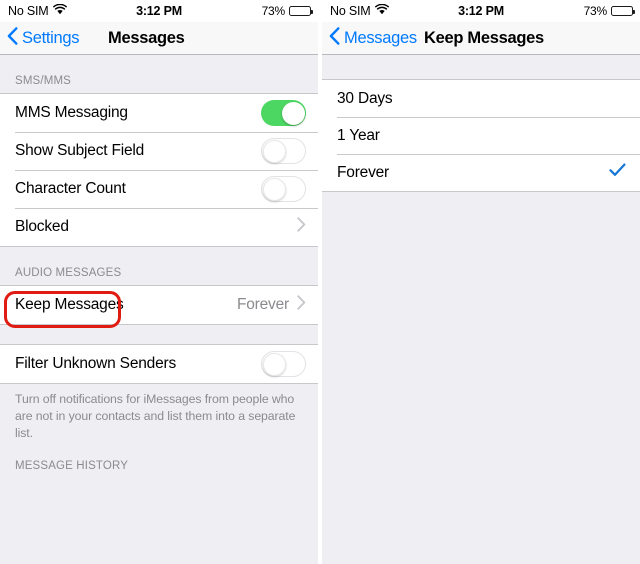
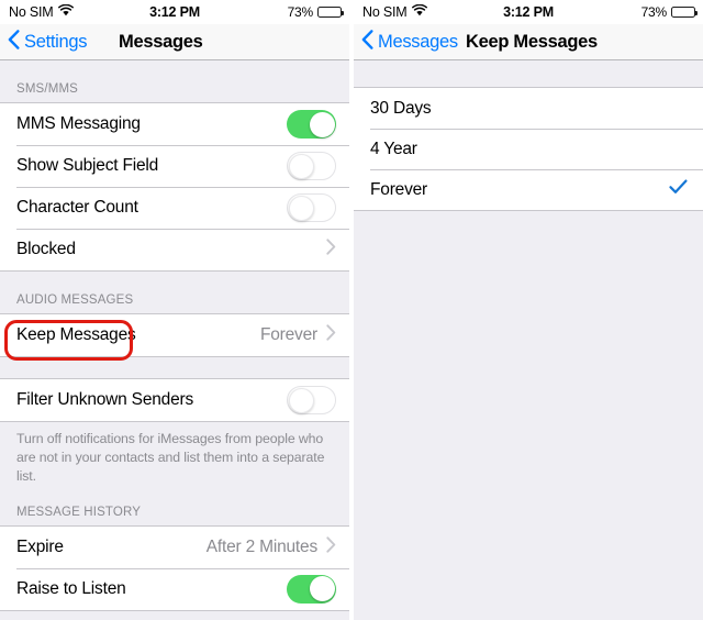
  No SIM
  3:12 PM
  73%
  Settings
  Messages
  SMS/MMS
  MMS Messaging
  Show Subject Field
  Character Count
  Blocked
  AUDIO MESSAGES
  Keep Messages
  Forever
  Filter Unknown Senders
  Turn off notifications for iMessages from people who are not in your contacts and list them into a separate list.
  MESSAGE HISTORY
+ Expire
+ After 2 Minutes
+ Raise to Listen
  No SIM
  3:12 PM
  73%
  Messages
  Keep Messages
  30 Days
- 1 Year
+ 4 Year
  Forever
